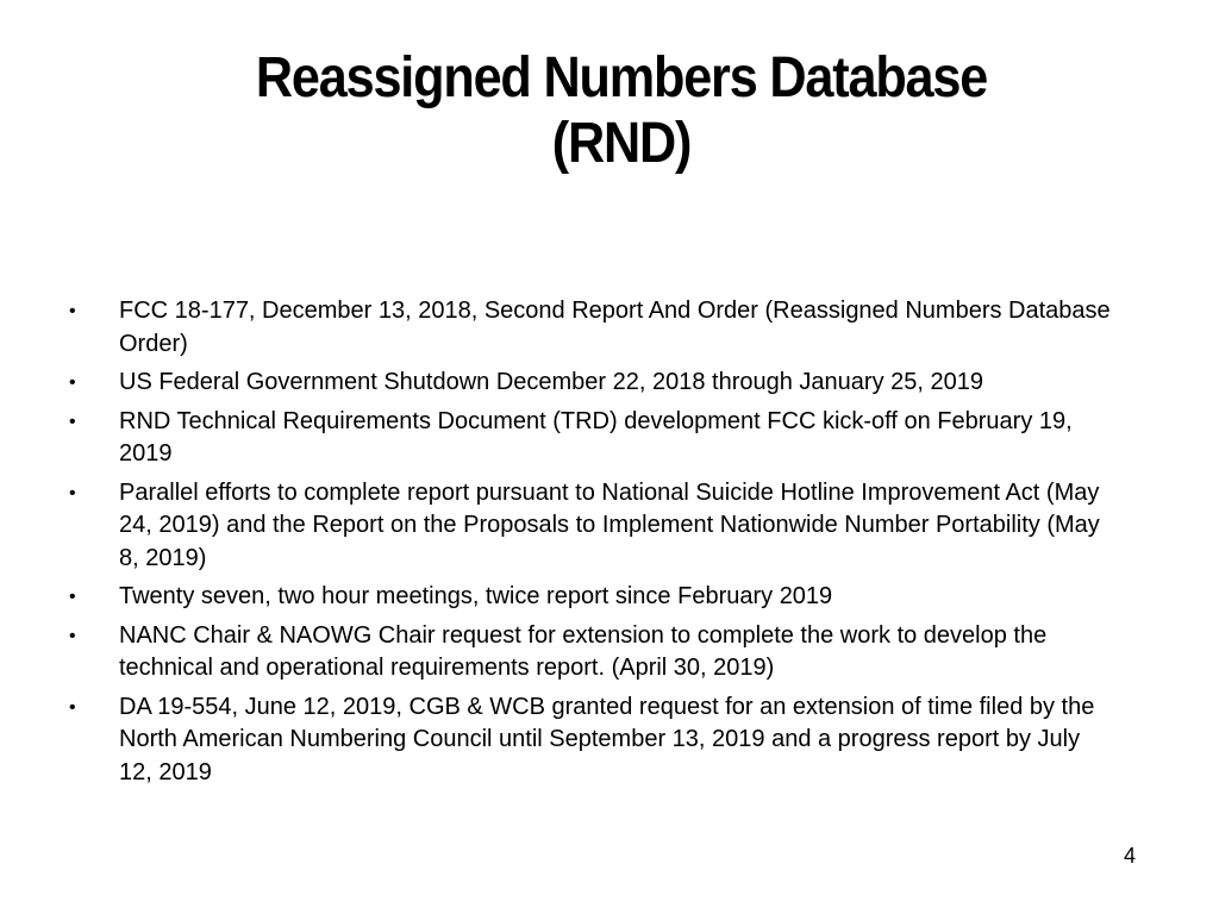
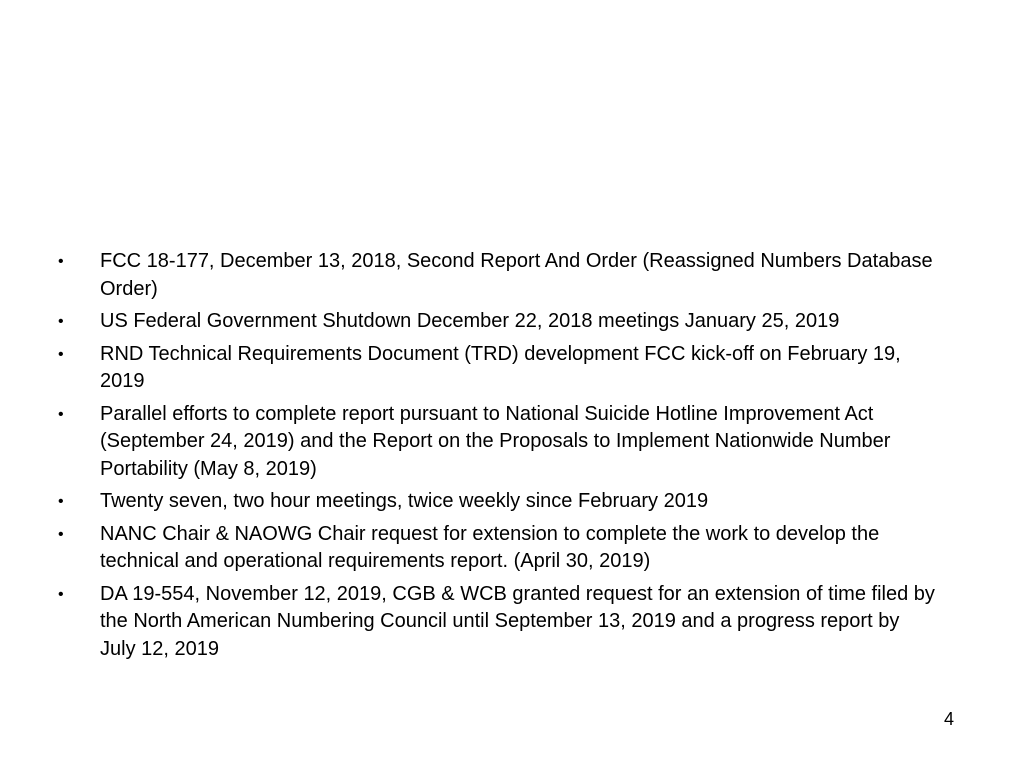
- Reassigned Numbers Database
- (RND)
  •
  FCC 18-177, December 13, 2018, Second Report And Order (Reassigned Numbers Database Order)
  •
- US Federal Government Shutdown December 22, 2018 through January 25, 2019
+ US Federal Government Shutdown December 22, 2018 meetings January 25, 2019
  •
  RND Technical Requirements Document (TRD) development FCC kick-off on February 19, 2019
  •
- Parallel efforts to complete report pursuant to National Suicide Hotline Improvement Act (May 24, 2019) and the Report on the Proposals to Implement Nationwide Number Portability (May 8, 2019)
+ Parallel efforts to complete report pursuant to National Suicide Hotline Improvement Act (September 24, 2019) and the Report on the Proposals to Implement Nationwide Number Portability (May 8, 2019)
  •
- Twenty seven, two hour meetings, twice report since February 2019
+ Twenty seven, two hour meetings, twice weekly since February 2019
  •
  NANC Chair & NAOWG Chair request for extension to complete the work to develop the technical and operational requirements report. (April 30, 2019)
  •
- DA 19-554, June 12, 2019, CGB & WCB granted request for an extension of time filed by the North American Numbering Council until September 13, 2019 and a progress report by July 12, 2019
+ DA 19-554, November 12, 2019, CGB & WCB granted request for an extension of time filed by the North American Numbering Council until September 13, 2019 and a progress report by July 12, 2019
  4
